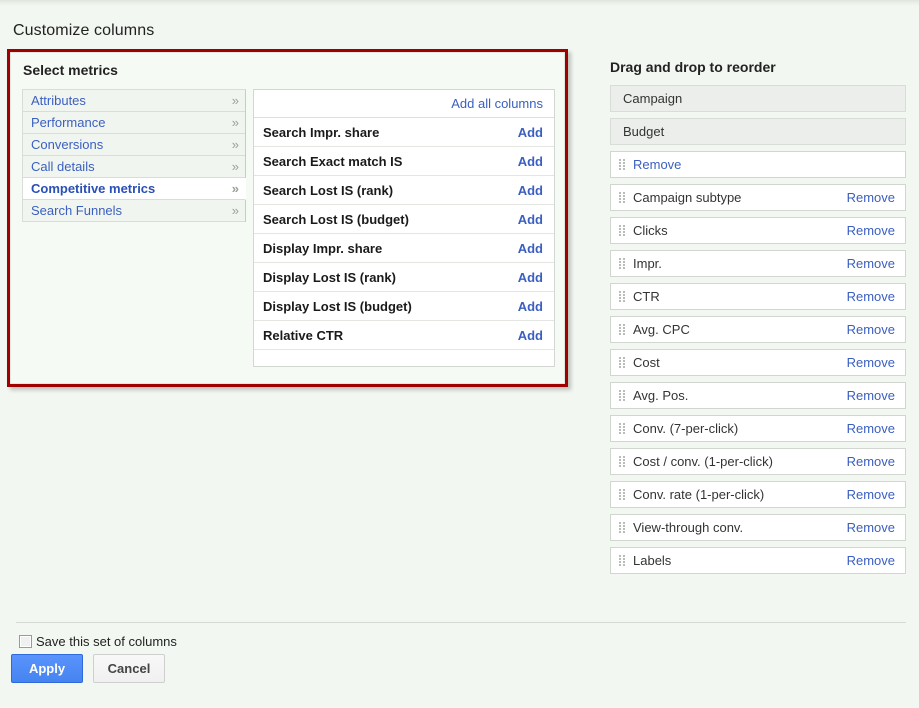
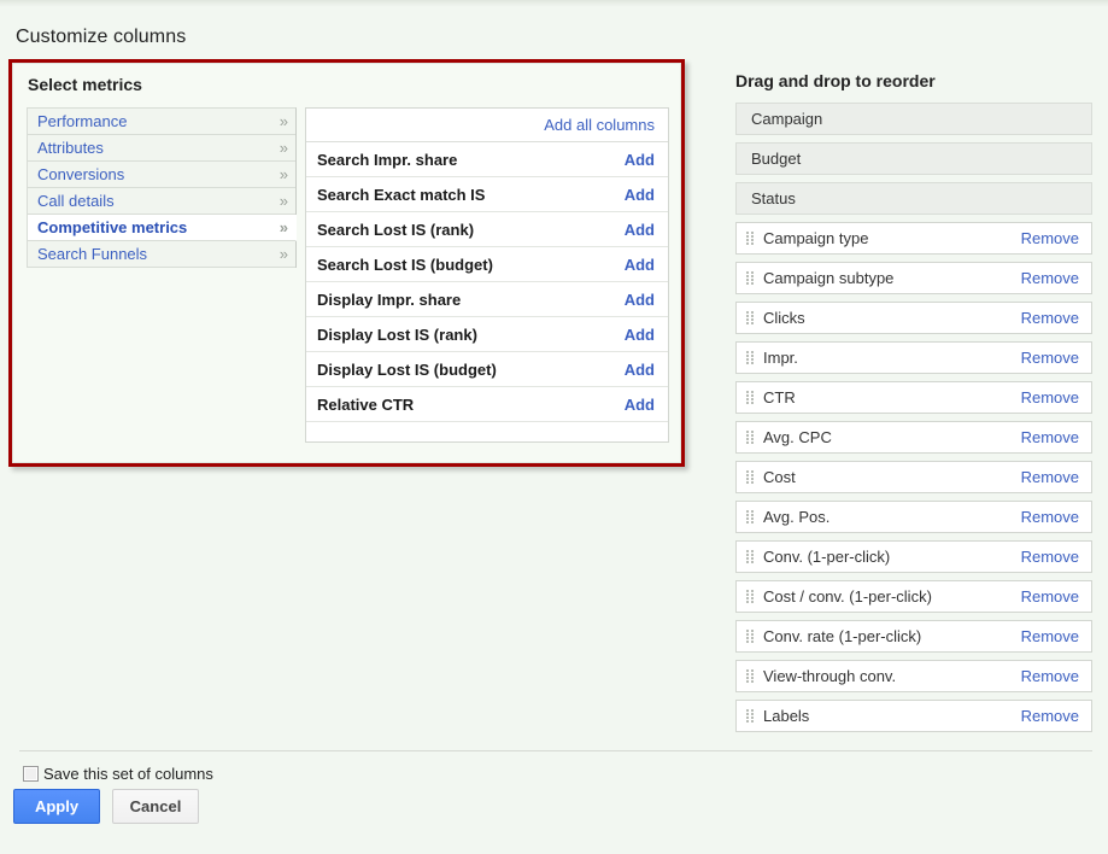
  Customize columns
  Select metrics
- Attributes
+ Performance
  »
- Performance
+ Attributes
  »
  Conversions
  »
  Call details
  »
  Competitive metrics
  »
  Search Funnels
  »
  Add all columns
  Search Impr. share
  Add
  Search Exact match IS
  Add
  Search Lost IS (rank)
  Add
  Search Lost IS (budget)
  Add
  Display Impr. share
  Add
  Display Lost IS (rank)
  Add
  Display Lost IS (budget)
  Add
  Relative CTR
  Add
  Drag and drop to reorder
  Campaign
  Budget
+ Status
+ Campaign type
  Remove
  Campaign subtype
  Remove
  Clicks
  Remove
  Impr.
  Remove
  CTR
  Remove
  Avg. CPC
  Remove
  Cost
  Remove
  Avg. Pos.
  Remove
- Conv. (7-per-click)
+ Conv. (1-per-click)
  Remove
  Cost / conv. (1-per-click)
  Remove
  Conv. rate (1-per-click)
  Remove
  View-through conv.
  Remove
  Labels
  Remove
  Save this set of columns
  Apply
  Cancel
